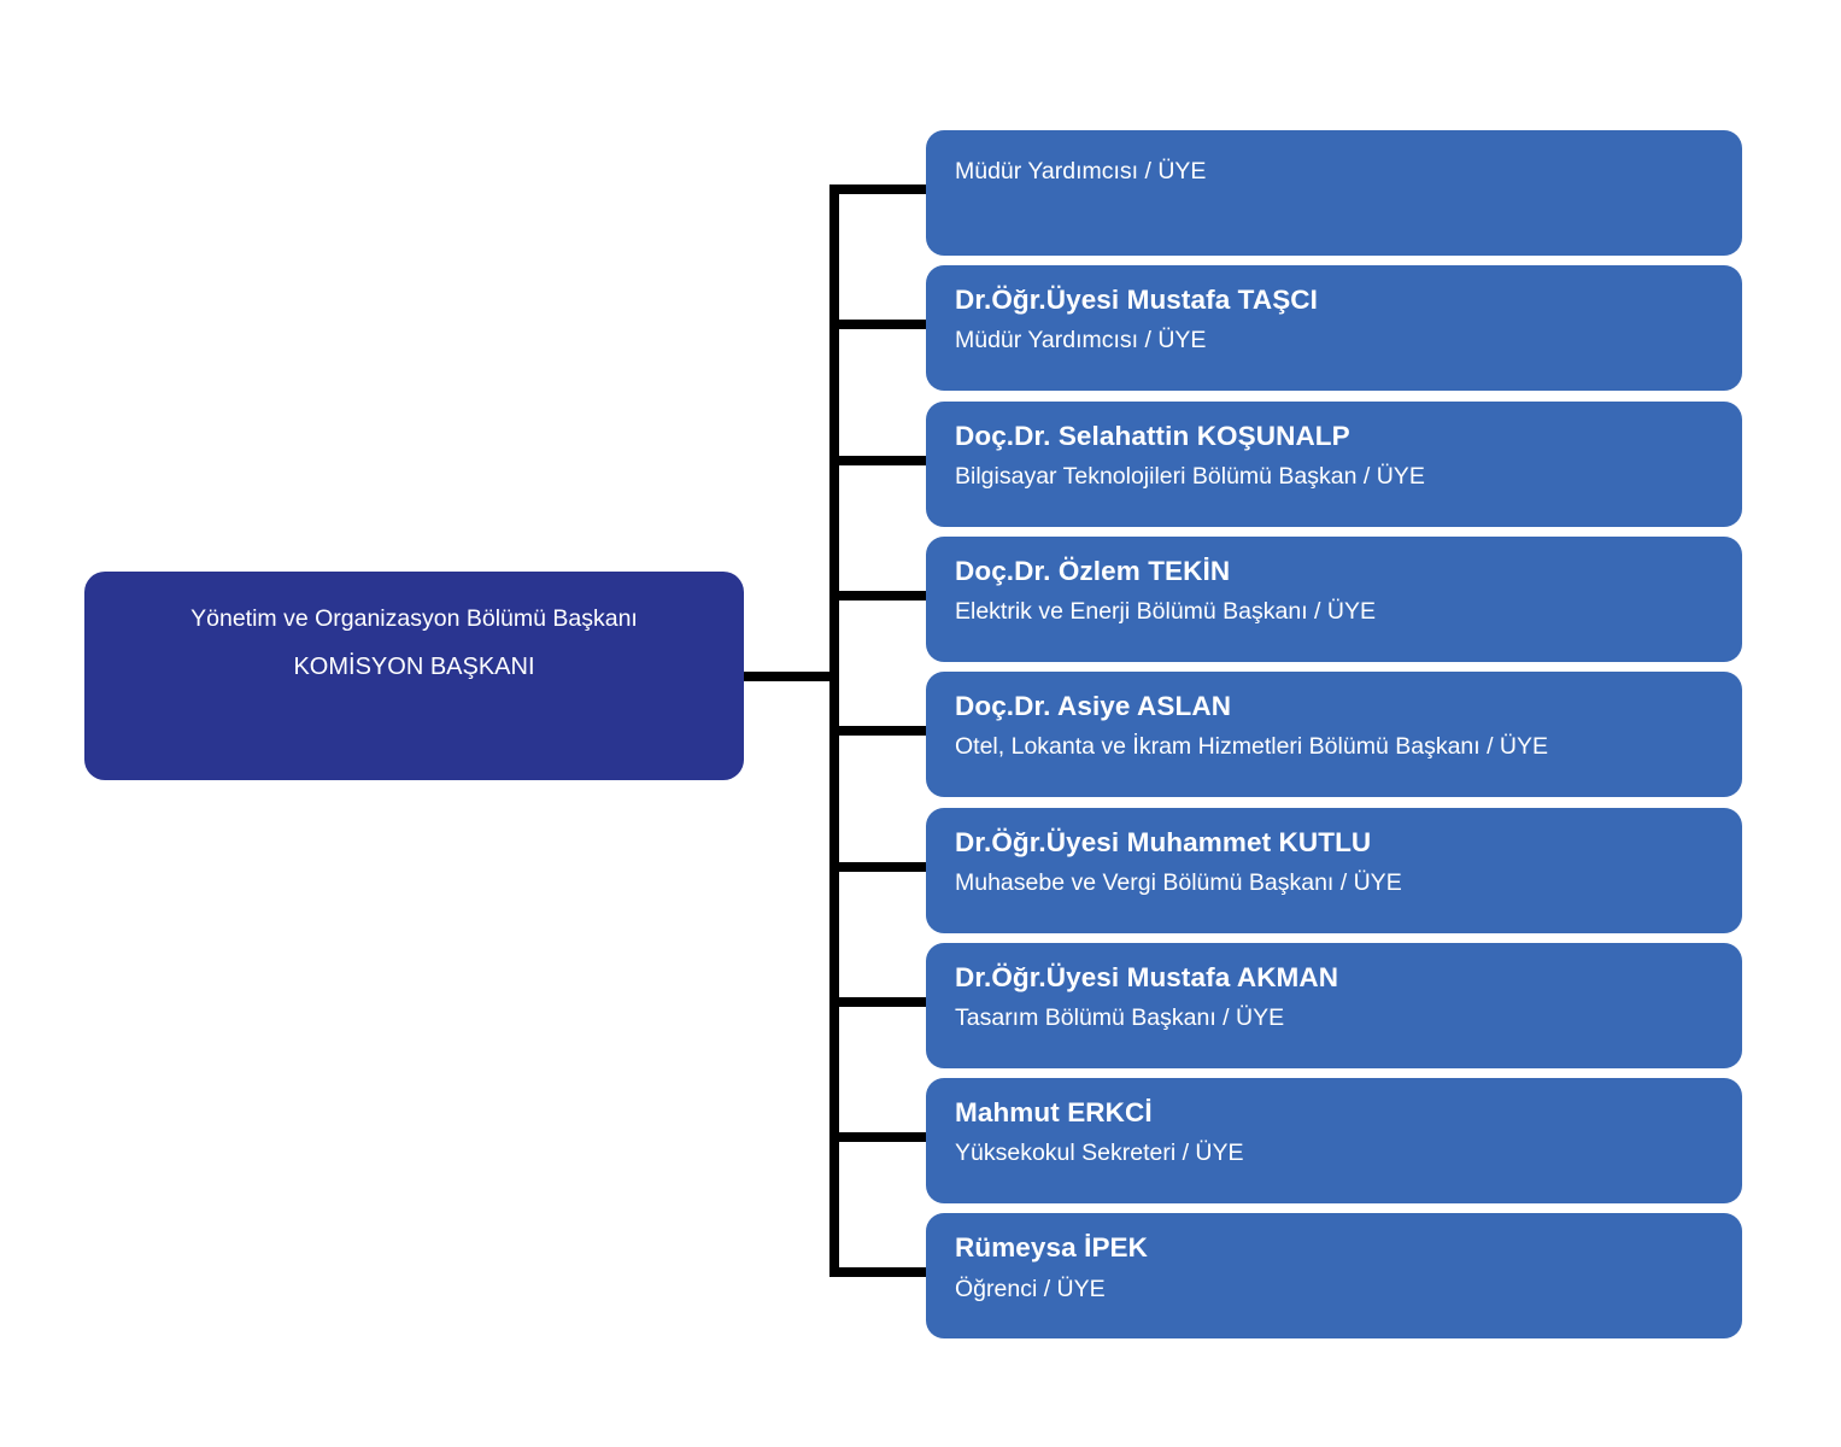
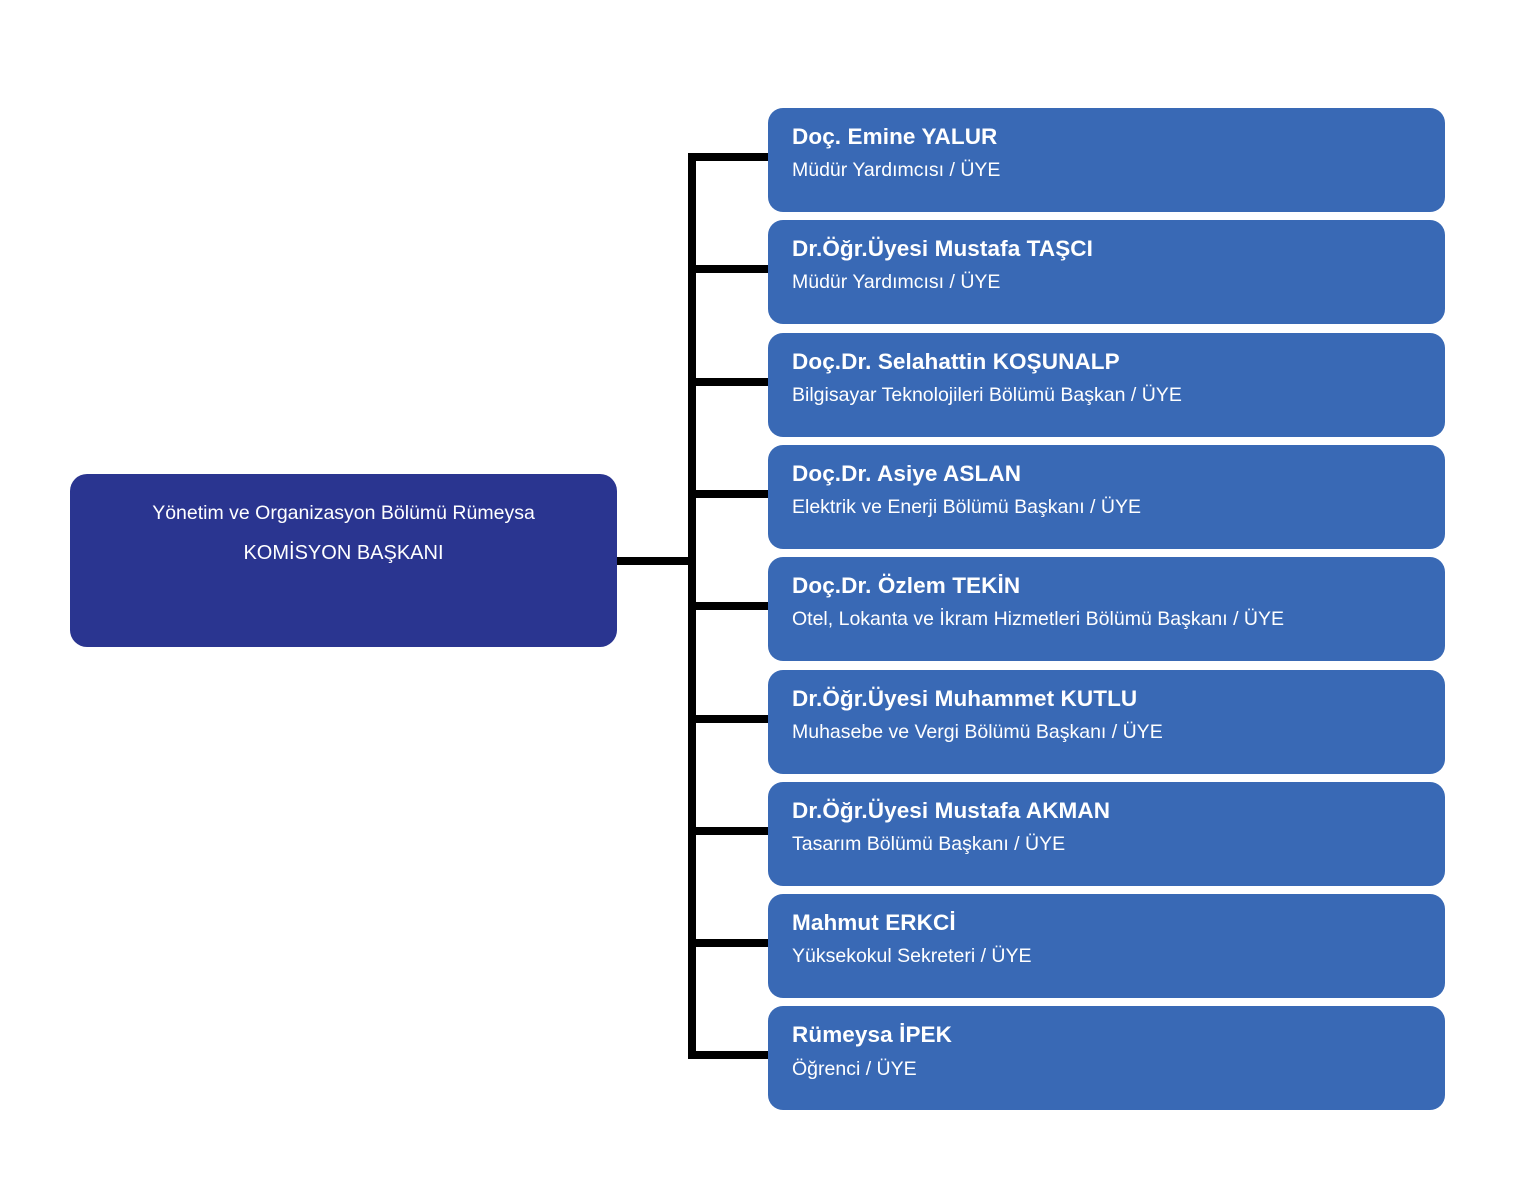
- Yönetim ve Organizasyon Bölümü Başkanı
+ Yönetim ve Organizasyon Bölümü Rümeysa
  KOMİSYON BAŞKANI
+ Doç. Emine YALUR
  Müdür Yardımcısı / ÜYE
  Dr.Öğr.Üyesi Mustafa TAŞCI
  Müdür Yardımcısı / ÜYE
  Doç.Dr. Selahattin KOŞUNALP
  Bilgisayar Teknolojileri Bölümü Başkan / ÜYE
- Doç.Dr. Özlem TEKİN
+ Doç.Dr. Asiye ASLAN
  Elektrik ve Enerji Bölümü Başkanı / ÜYE
- Doç.Dr. Asiye ASLAN
+ Doç.Dr. Özlem TEKİN
  Otel, Lokanta ve İkram Hizmetleri Bölümü Başkanı / ÜYE
  Dr.Öğr.Üyesi Muhammet KUTLU
  Muhasebe ve Vergi Bölümü Başkanı / ÜYE
  Dr.Öğr.Üyesi Mustafa AKMAN
  Tasarım Bölümü Başkanı / ÜYE
  Mahmut ERKCİ
  Yüksekokul Sekreteri / ÜYE
  Rümeysa İPEK
  Öğrenci / ÜYE
